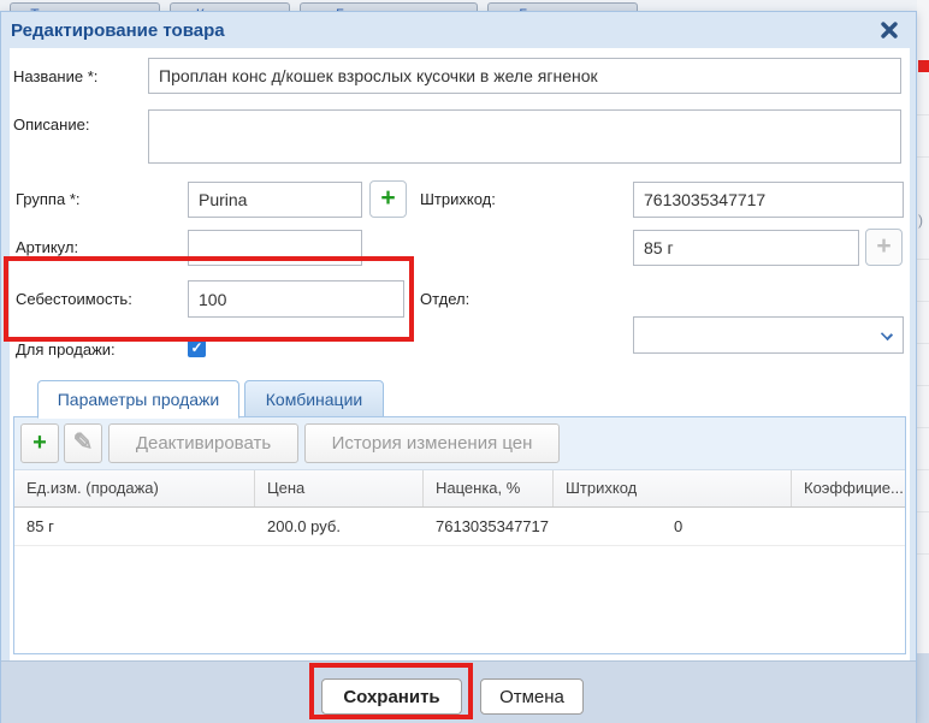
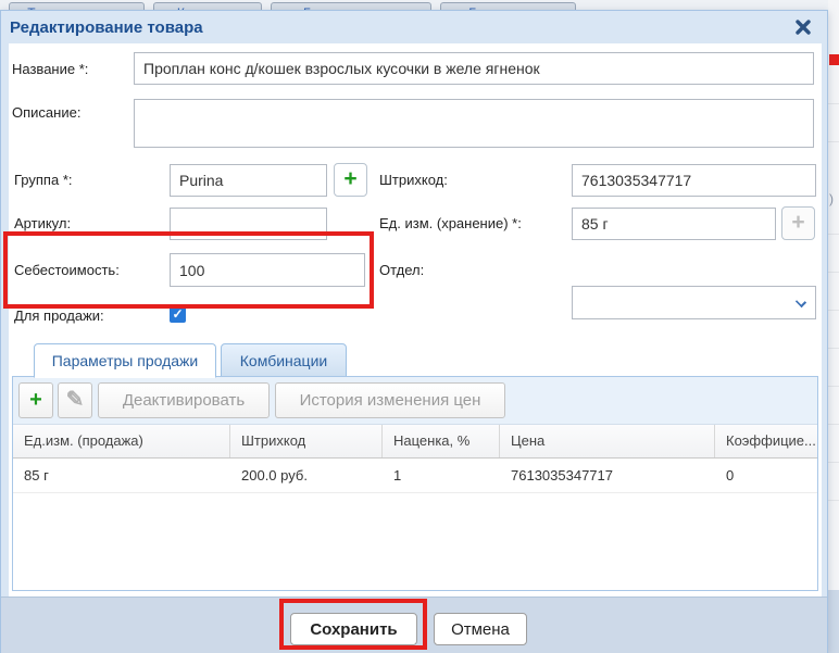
  )
  Редактирование товара
  Название *:
  Проплан конс д/кошек взрослых кусочки в желе ягненок
  Описание:
  Группа *:
  Purina
  +
  Штрихкод:
  7613035347717
  Артикул:
+ Ед. изм. (хранение) *:
  85 г
  +
  Себестоимость:
  100
  Отдел:
  Для продажи:
  ✓
  Параметры продажи
  Комбинации
  +
  ✎
  Деактивировать
  История изменения цен
  Ед.изм. (продажа)
- Цена
+ Штрихкод
  Наценка, %
- Штрихкод
+ Цена
  Коэффицие...
  85 г
  200.0 руб.
+ 1
  7613035347717
  0
  Сохранить
  Отмена
